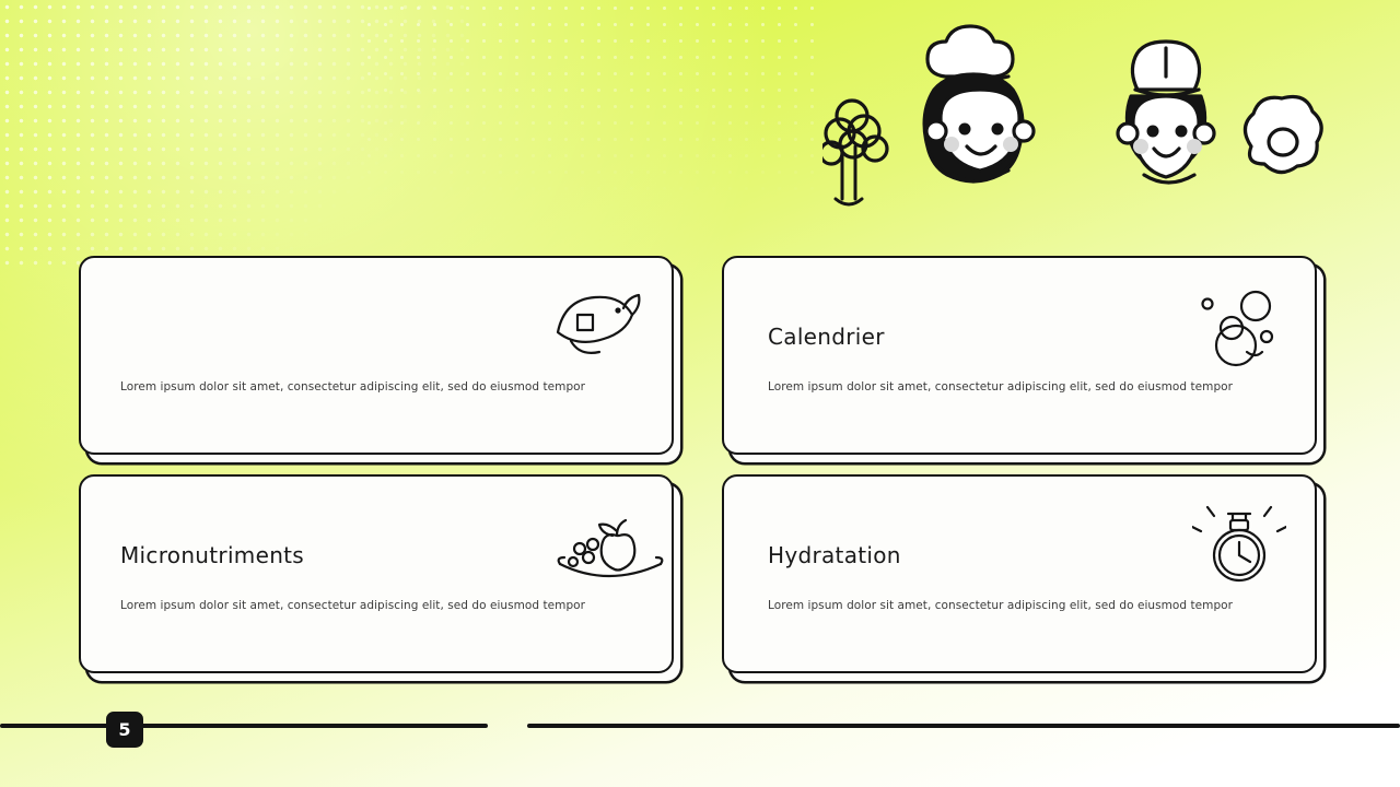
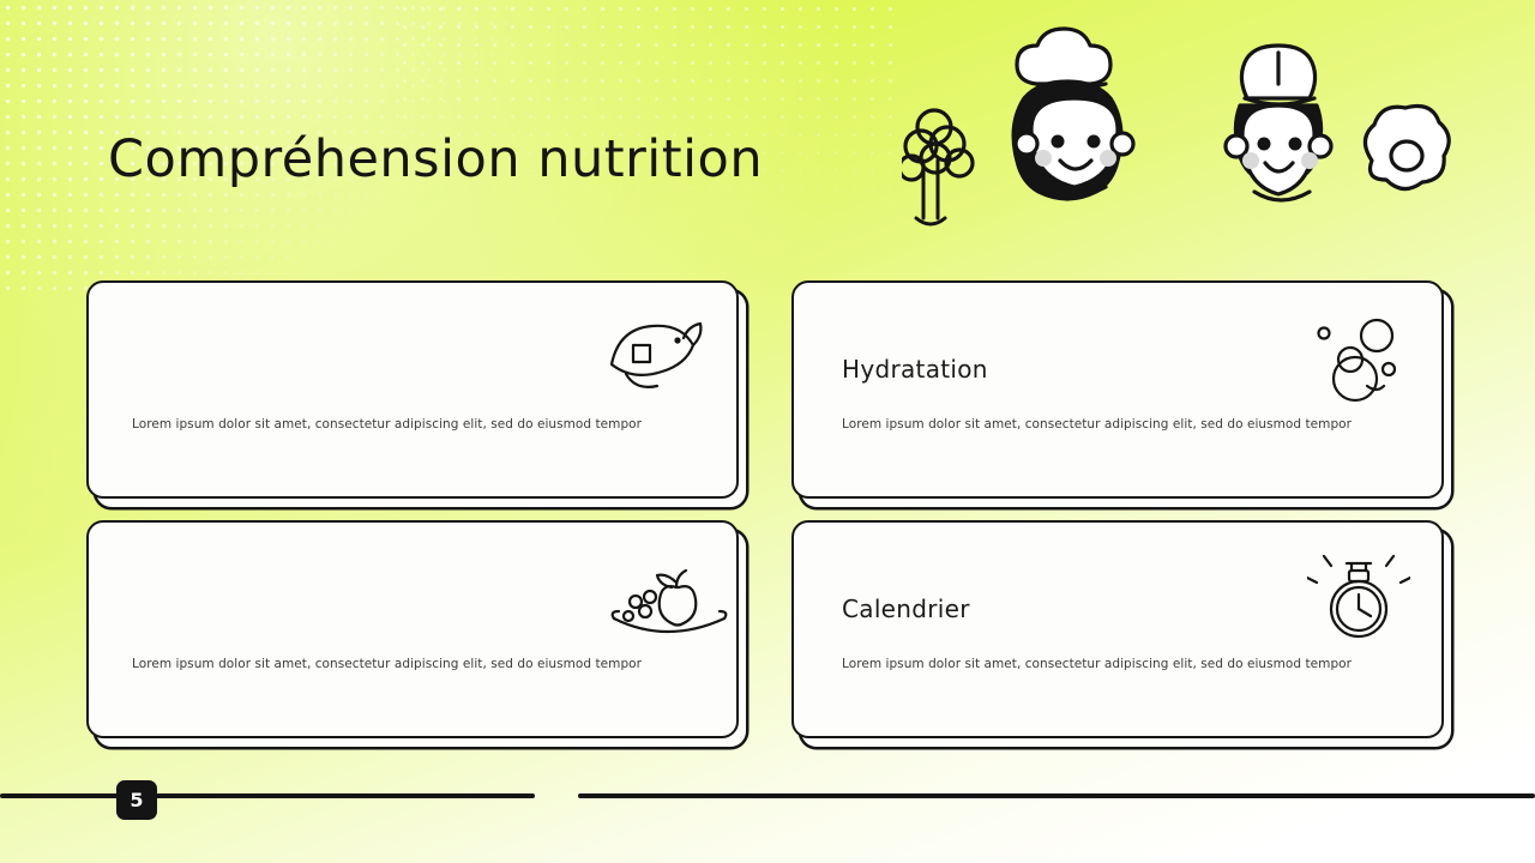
+ Compréhension nutrition
  Lorem ipsum dolor sit amet, consectetur adipiscing elit, sed do eiusmod tempor
- Calendrier
+ Hydratation
  Lorem ipsum dolor sit amet, consectetur adipiscing elit, sed do eiusmod tempor
- Micronutriments
  Lorem ipsum dolor sit amet, consectetur adipiscing elit, sed do eiusmod tempor
- Hydratation
+ Calendrier
  Lorem ipsum dolor sit amet, consectetur adipiscing elit, sed do eiusmod tempor
  5
